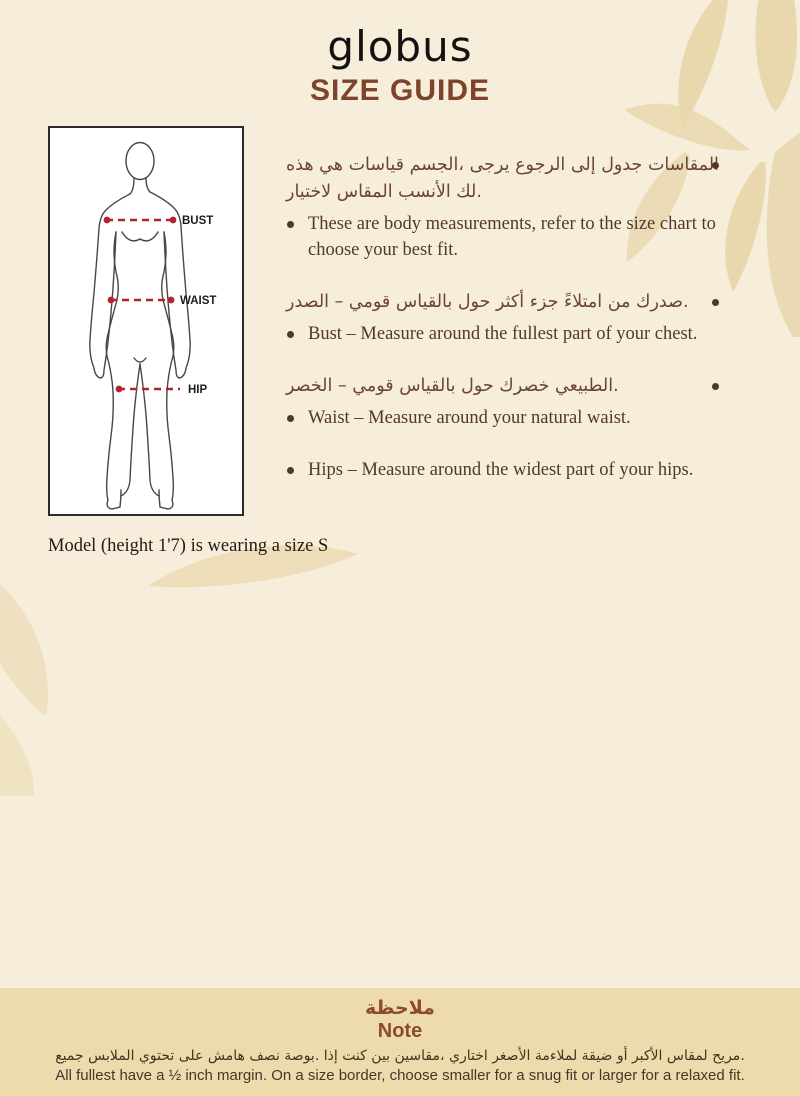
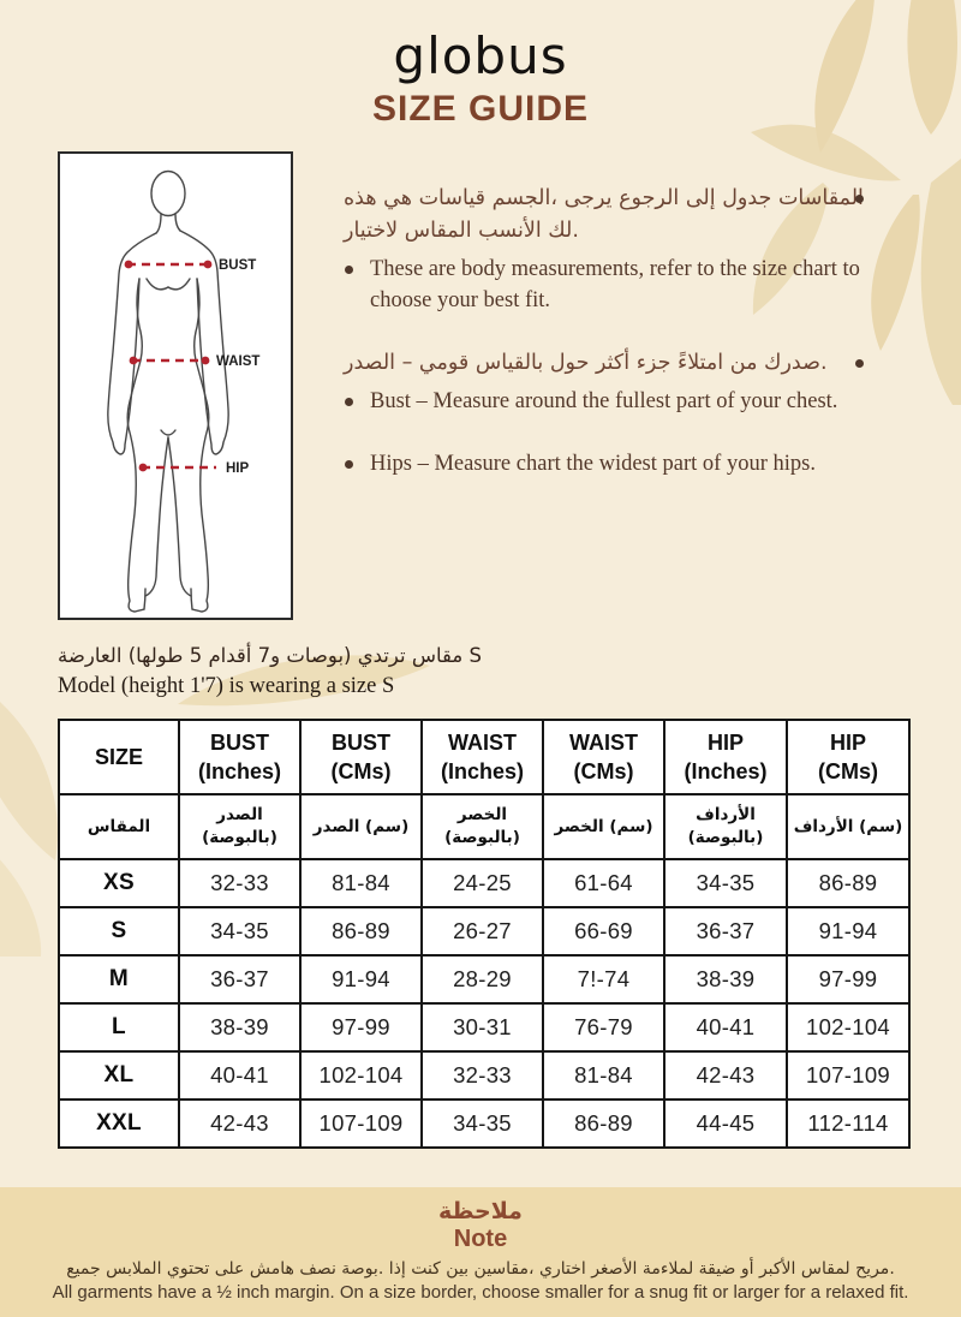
  globus
  SIZE GUIDE
  BUST
  WAIST
  HIP
  هذه هي قياسات الجسم ، يرجى الرجوع إلى جدول مقاسات
  لاختيار المقاس الأنسب لك .
  These are body measurements, refer to the size chart to
  choose your best fit.
  الصدر – قومي بالقياس حول أكثر جزء امتلاءً من صدرك .
  Bust – Measure around the fullest part of your chest.
- الخصر – قومي بالقياس حول خصرك الطبيعي .
- Waist – Measure around your natural waist.
- Hips – Measure around the widest part of your hips.
+ Hips – Measure chart the widest part of your hips.
+ العارضة ( طولها 5 أقدام و7 بوصات ) ترتدي مقاس S
  Model (height 1'7) is wearing a size S
+ SIZE	BUST (Inches)	BUST (CMs)	WAIST (Inches)	WAIST (CMs)	HIP (Inches)	HIP (CMs)
+ المقاس	الصدر ( بالبوصة )	الصدر ( سم )	الخصر ( بالبوصة )	الخصر ( سم )	الأرداف ( بالبوصة )	الأرداف ( سم )
+ XS	32-33	81-84	24-25	61-64	34-35	86-89
+ S	34-35	86-89	26-27	66-69	36-37	91-94
+ M	36-37	91-94	28-29	7!-74	38-39	97-99
+ L	38-39	97-99	30-31	76-79	40-41	102-104
+ XL	40-41	102-104	32-33	81-84	42-43	107-109
+ XXL	42-43	107-109	34-35	86-89	44-45	112-114
  ملاحظة
  Note
  جميع الملابس تحتوي على هامش نصف بوصة . إذا كنت بين مقاسين ، اختاري الأصغر لملاءمة ضيقة أو الأكبر لمقاس مريح .
- All fullest have a ½ inch margin. On a size border, choose smaller for a snug fit or larger for a relaxed fit.
+ All garments have a ½ inch margin. On a size border, choose smaller for a snug fit or larger for a relaxed fit.
